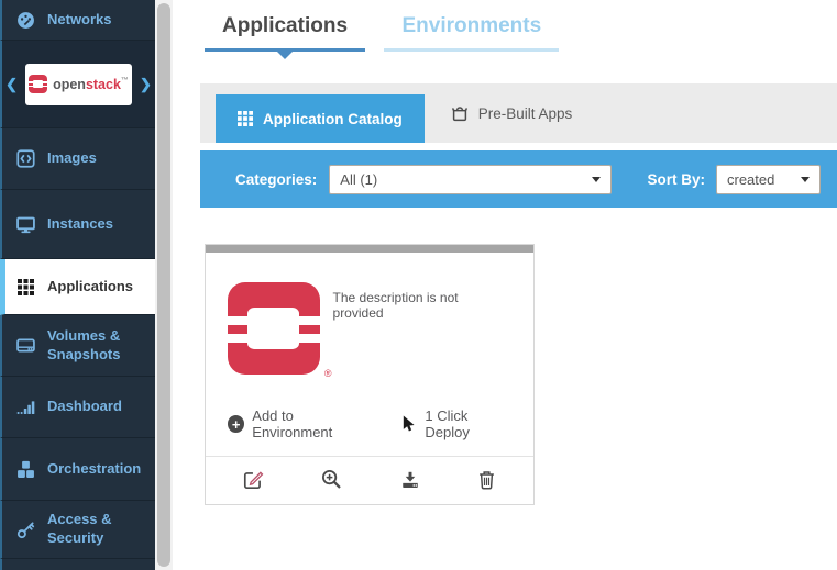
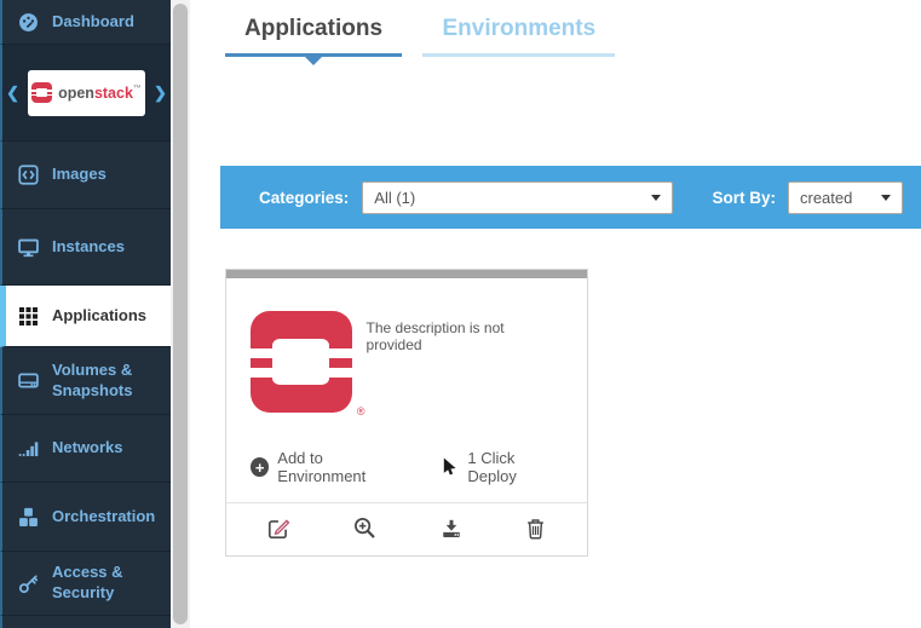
- Networks
+ Dashboard
  ❮
  openstack
  ❯
  Images
  Instances
  Applications
  Volumes & Snapshots
- Dashboard
+ Networks
  Orchestration
  Access & Security
  Applications Environments
- Application Catalog
- Pre-Built Apps
  Categories:
  All (1)
  Sort By:
  created
  ®
  The description is not provided
  +
  Add to Environment
  1 Click Deploy
